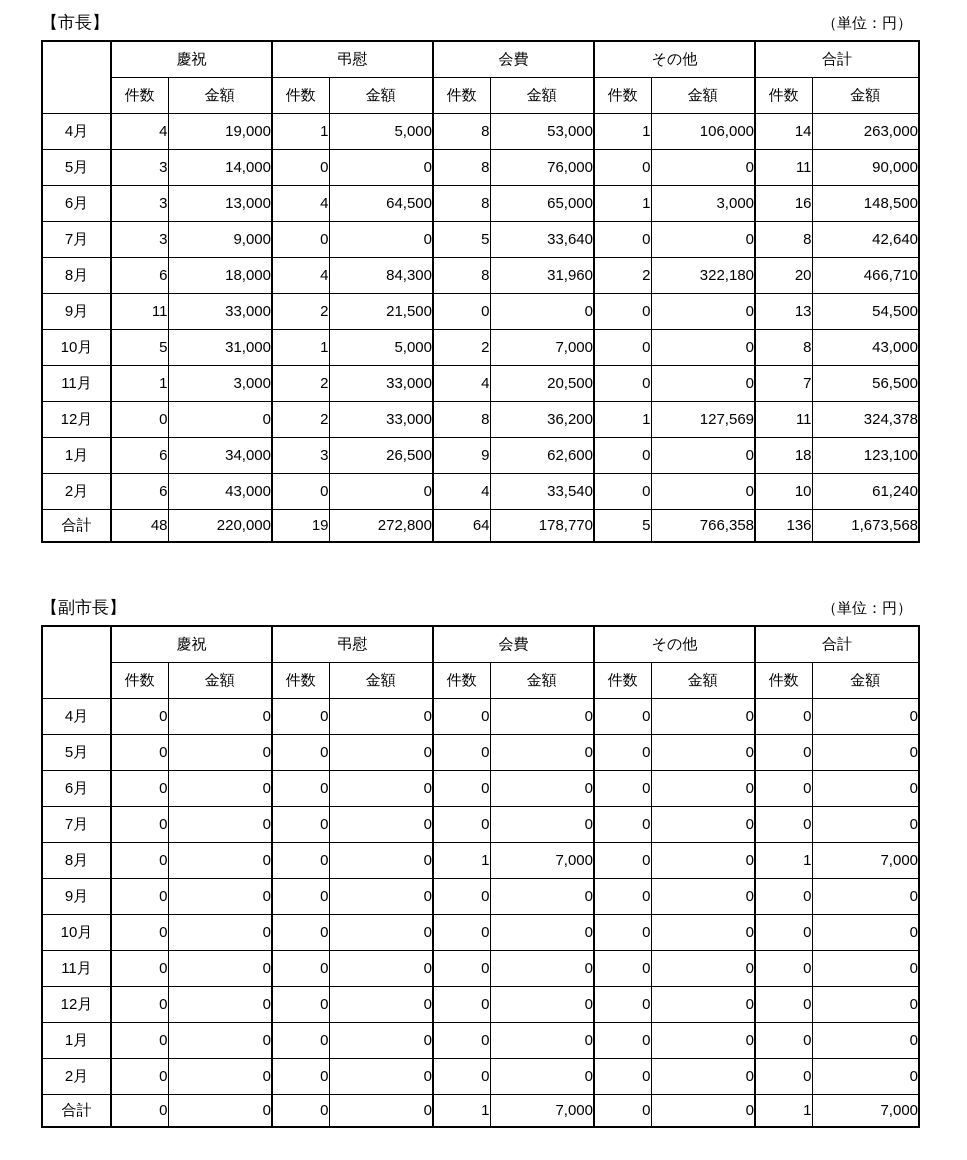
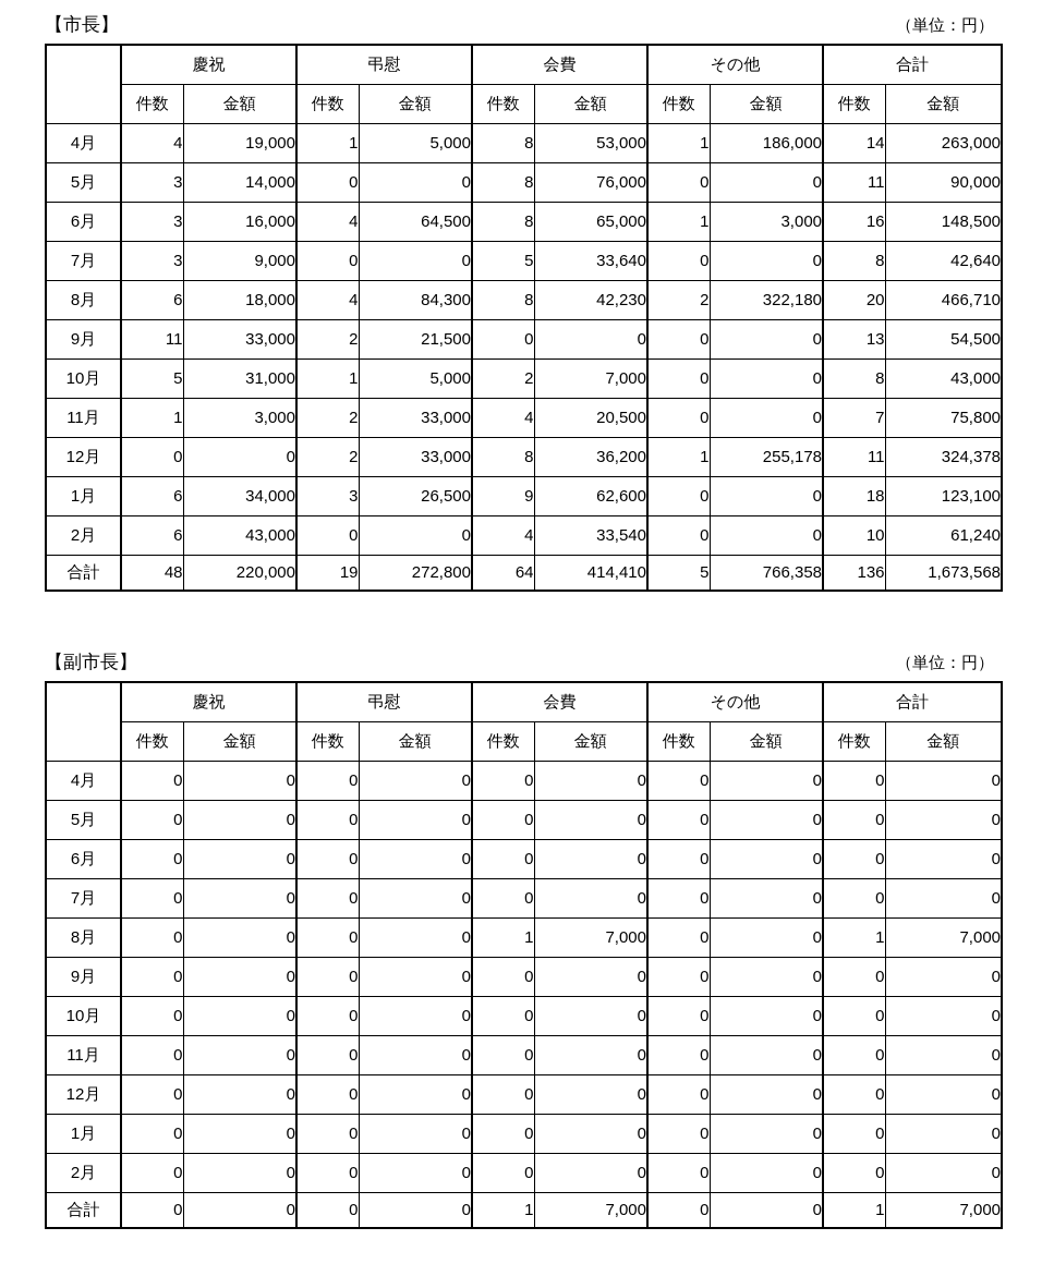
  【市長】
  （単位：円）
  	慶祝	弔慰	会費	その他	合計
  件数	金額	件数	金額	件数	金額	件数	金額	件数	金額
- 4月	4	19,000	1	5,000	8	53,000	1	106,000	14	263,000
+ 4月	4	19,000	1	5,000	8	53,000	1	186,000	14	263,000
  5月	3	14,000	0	0	8	76,000	0	0	11	90,000
- 6月	3	13,000	4	64,500	8	65,000	1	3,000	16	148,500
+ 6月	3	16,000	4	64,500	8	65,000	1	3,000	16	148,500
  7月	3	9,000	0	0	5	33,640	0	0	8	42,640
- 8月	6	18,000	4	84,300	8	31,960	2	322,180	20	466,710
+ 8月	6	18,000	4	84,300	8	42,230	2	322,180	20	466,710
  9月	11	33,000	2	21,500	0	0	0	0	13	54,500
  10月	5	31,000	1	5,000	2	7,000	0	0	8	43,000
- 11月	1	3,000	2	33,000	4	20,500	0	0	7	56,500
+ 11月	1	3,000	2	33,000	4	20,500	0	0	7	75,800
- 12月	0	0	2	33,000	8	36,200	1	127,569	11	324,378
+ 12月	0	0	2	33,000	8	36,200	1	255,178	11	324,378
  1月	6	34,000	3	26,500	9	62,600	0	0	18	123,100
  2月	6	43,000	0	0	4	33,540	0	0	10	61,240
- 合計	48	220,000	19	272,800	64	178,770	5	766,358	136	1,673,568
+ 合計	48	220,000	19	272,800	64	414,410	5	766,358	136	1,673,568
  【副市長】
  （単位：円）
  	慶祝	弔慰	会費	その他	合計
  件数	金額	件数	金額	件数	金額	件数	金額	件数	金額
  4月	0	0	0	0	0	0	0	0	0	0
  5月	0	0	0	0	0	0	0	0	0	0
  6月	0	0	0	0	0	0	0	0	0	0
  7月	0	0	0	0	0	0	0	0	0	0
  8月	0	0	0	0	1	7,000	0	0	1	7,000
  9月	0	0	0	0	0	0	0	0	0	0
  10月	0	0	0	0	0	0	0	0	0	0
  11月	0	0	0	0	0	0	0	0	0	0
  12月	0	0	0	0	0	0	0	0	0	0
  1月	0	0	0	0	0	0	0	0	0	0
  2月	0	0	0	0	0	0	0	0	0	0
  合計	0	0	0	0	1	7,000	0	0	1	7,000
